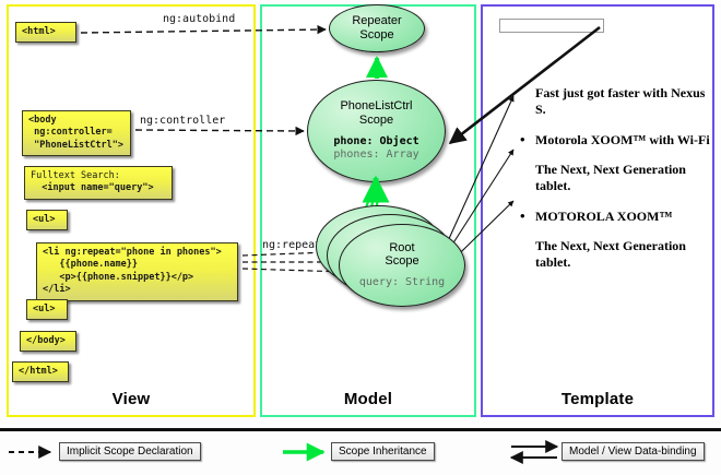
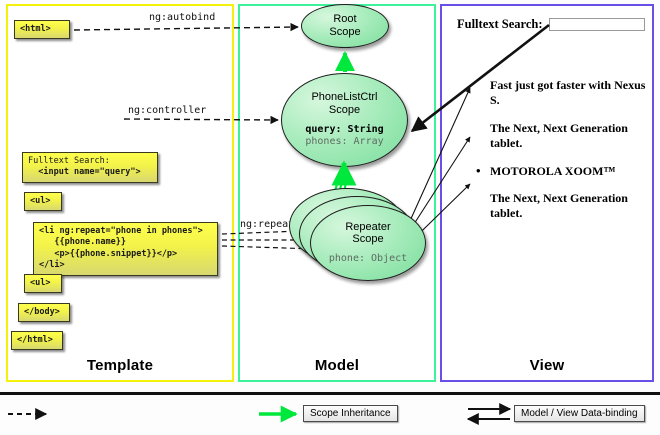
- View
+ Template
  Model
- Template
+ View
  <html>
- <body ng:controller= "PhoneListCtrl">
  Fulltext Search: <input name="query">
  <ul>
  <li ng:repeat="phone in phones"> {{phone.name}} <p>{{phone.snippet}}</p> </li>
  <ul>
  </body>
  </html>
  ng:autobind
  ng:controller
  ng:repea
- Repeater
+ Root
  Scope
  PhoneListCtrl
  Scope
- phone: Object
+ query: String
  phones: Array
- Root
+ Repeater
  Scope
- query: String
+ phone: Object
+ Fulltext Search:
  Fast just got faster with Nexus S.
- Motorola XOOM™ with Wi-Fi
  The Next, Next Generation tablet.
  MOTOROLA XOOM™
  The Next, Next Generation tablet.
- Implicit Scope Declaration
  Scope Inheritance
  Model / View Data-binding
